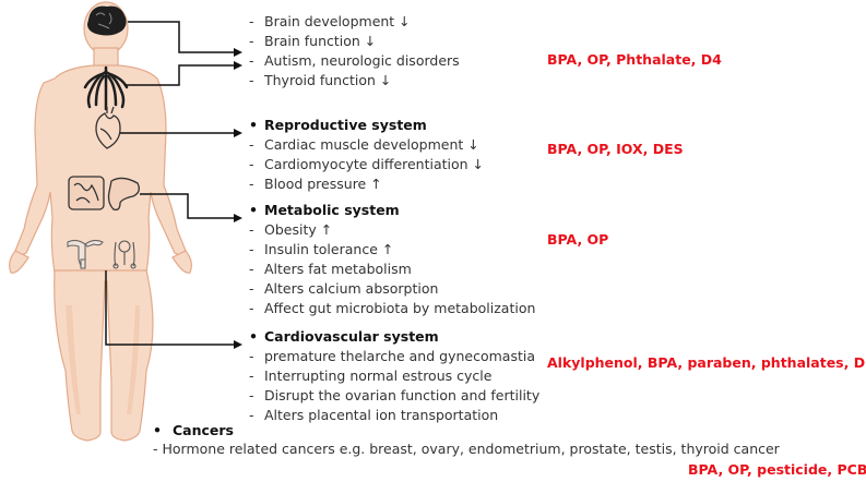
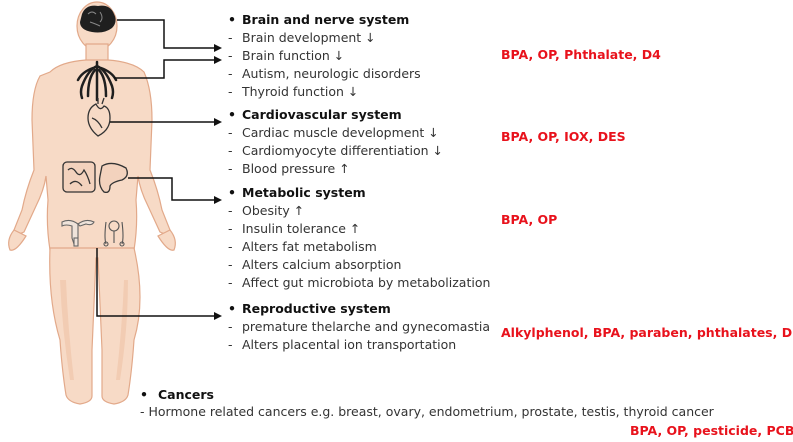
+ • Brain and nerve system
  - Brain development ↓
  - Brain function ↓
  - Autism, neurologic disorders
  - Thyroid function ↓
  BPA, OP, Phthalate, D4
- • Reproductive system
+ • Cardiovascular system
  - Cardiac muscle development ↓
  - Cardiomyocyte differentiation ↓
  - Blood pressure ↑
  BPA, OP, IOX, DES
  • Metabolic system
  - Obesity ↑
  - Insulin tolerance ↑
  - Alters fat metabolism
  - Alters calcium absorption
  - Affect gut microbiota by metabolization
  BPA, OP
- • Cardiovascular system
+ • Reproductive system
  - premature thelarche and gynecomastia
- - Interrupting normal estrous cycle
- - Disrupt the ovarian function and fertility
  - Alters placental ion transportation
  Alkylphenol, BPA, paraben, phthalates, D
  • Cancers
  - Hormone related cancers e.g. breast, ovary, endometrium, prostate, testis, thyroid cancer
  BPA, OP, pesticide, PCB
